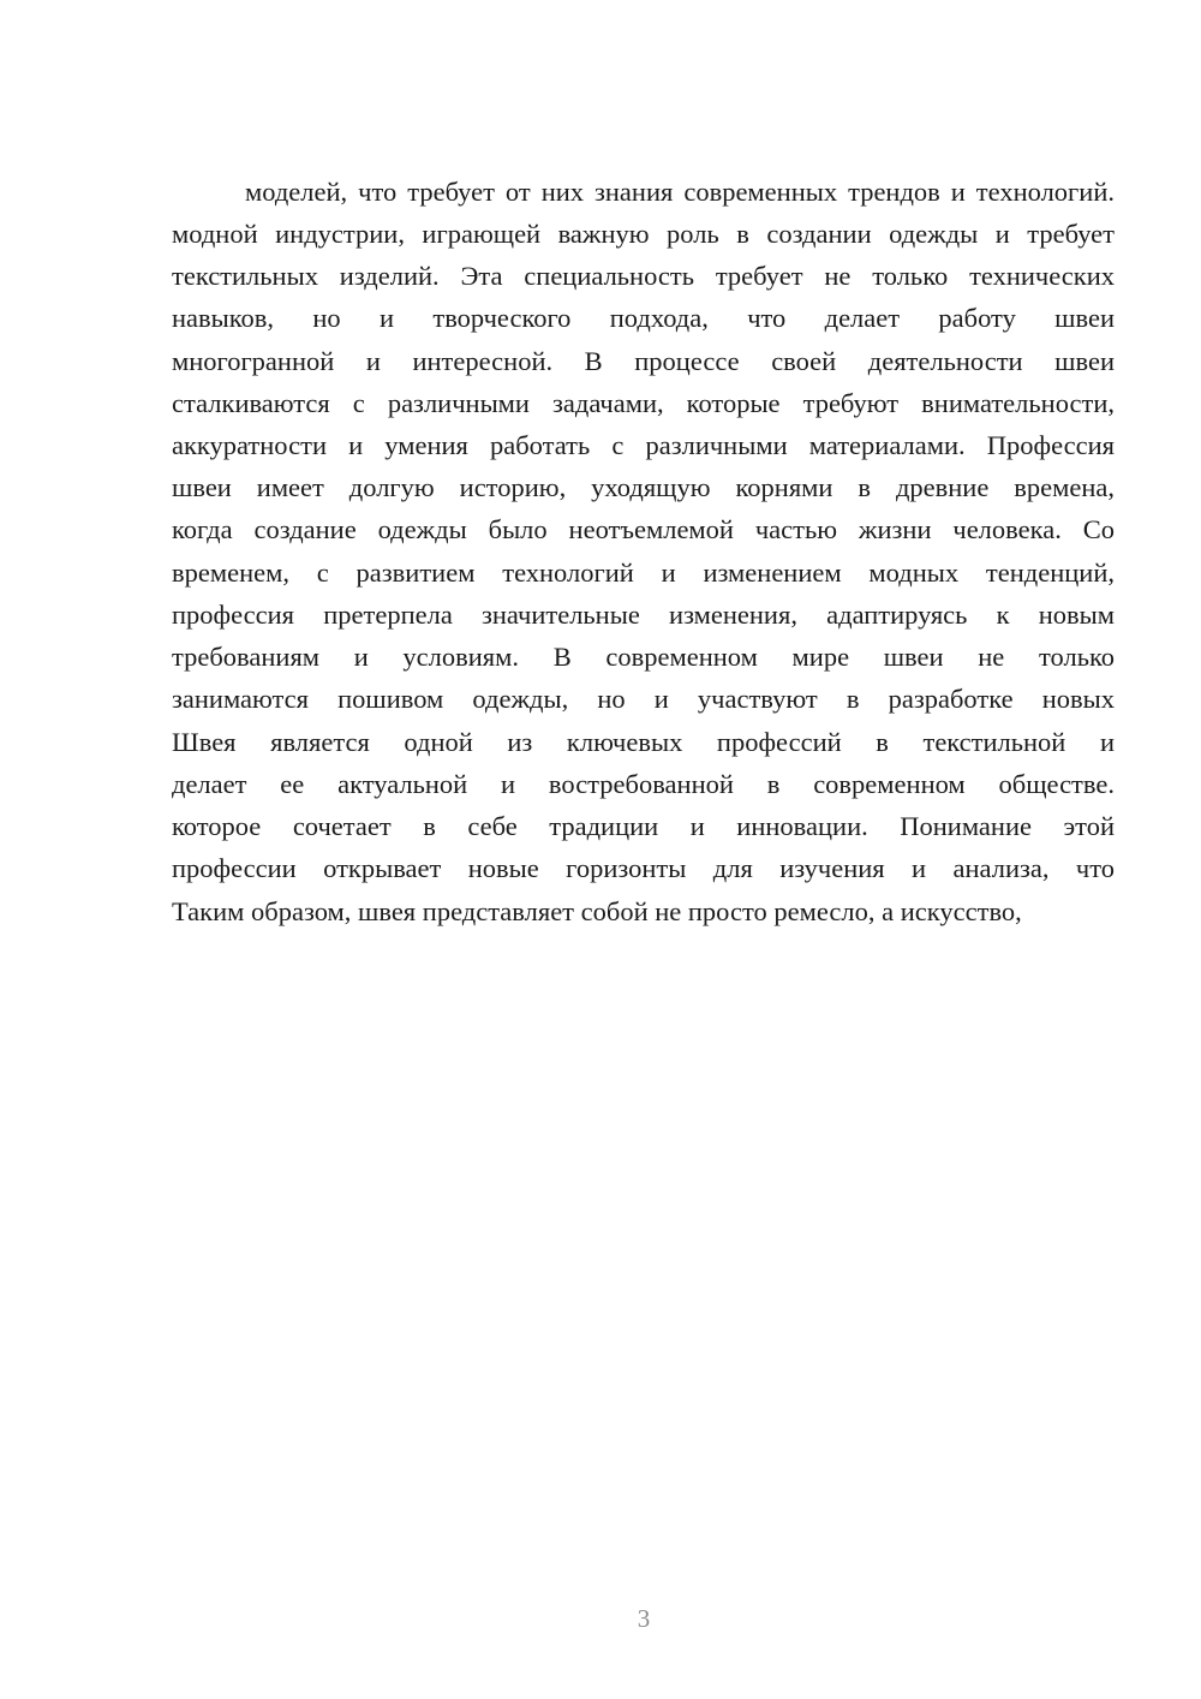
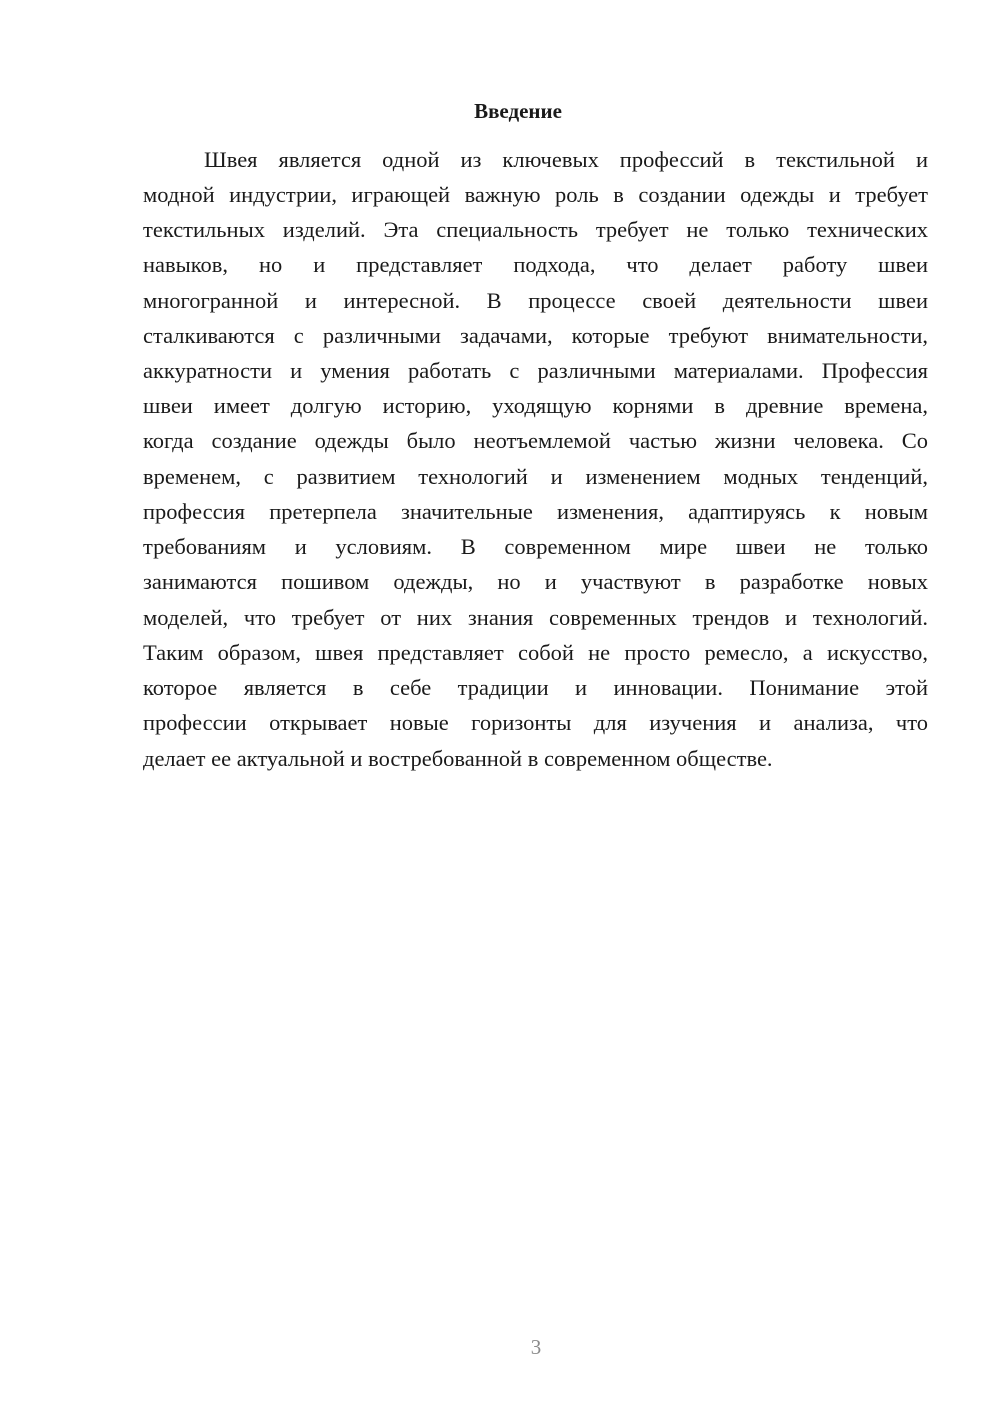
+ Введение
- моделей, что требует от них знания современных трендов и технологий.
+ Швея является одной из ключевых профессий в текстильной и
  модной индустрии, играющей важную роль в создании одежды и требует
  текстильных изделий. Эта специальность требует не только технических
- навыков, но и творческого подхода, что делает работу швеи
+ навыков, но и представляет подхода, что делает работу швеи
  многогранной и интересной. В процессе своей деятельности швеи
  сталкиваются с различными задачами, которые требуют внимательности,
  аккуратности и умения работать с различными материалами. Профессия
  швеи имеет долгую историю, уходящую корнями в древние времена,
  когда создание одежды было неотъемлемой частью жизни человека. Со
  временем, с развитием технологий и изменением модных тенденций,
  профессия претерпела значительные изменения, адаптируясь к новым
  требованиям и условиям. В современном мире швеи не только
  занимаются пошивом одежды, но и участвуют в разработке новых
- Швея является одной из ключевых профессий в текстильной и
+ моделей, что требует от них знания современных трендов и технологий.
- делает ее актуальной и востребованной в современном обществе.
+ Таким образом, швея представляет собой не просто ремесло, а искусство,
- которое сочетает в себе традиции и инновации. Понимание этой
+ которое является в себе традиции и инновации. Понимание этой
  профессии открывает новые горизонты для изучения и анализа, что
- Таким образом, швея представляет собой не просто ремесло, а искусство,
+ делает ее актуальной и востребованной в современном обществе.
  3
